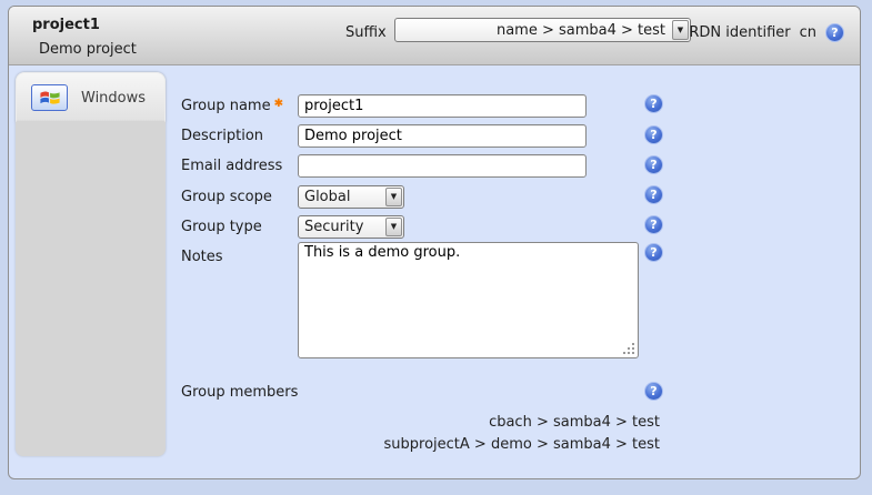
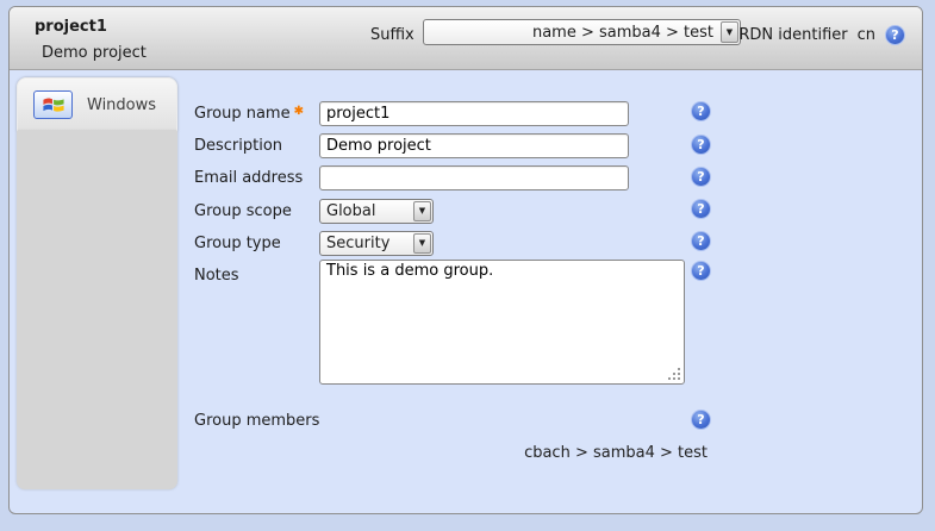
  project1
  Demo project
  Suffix
  name > samba4 > test
  ▼
  RDN identifier
  cn
  ?
  Windows
  Group name ✱
  project1
  ?
  Description
  Demo project
  ?
  Email address
  ?
  Group scope
  Global
  ▼
  ?
  Group type
  Security
  ▼
  ?
  Notes
  This is a demo group.
  ?
  Group members
  ?
  cbach > samba4 > test
- subprojectA > demo > samba4 > test
